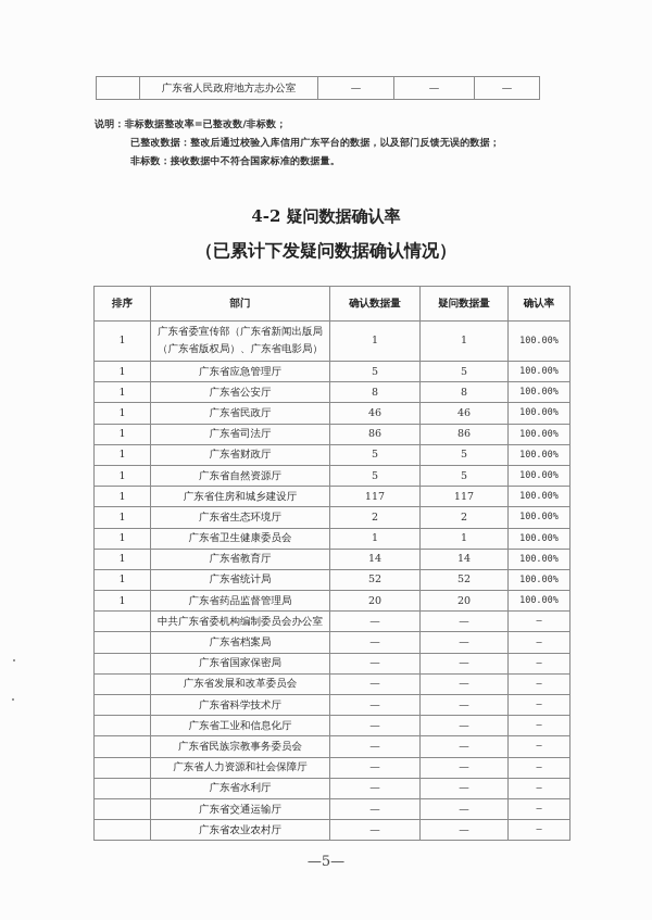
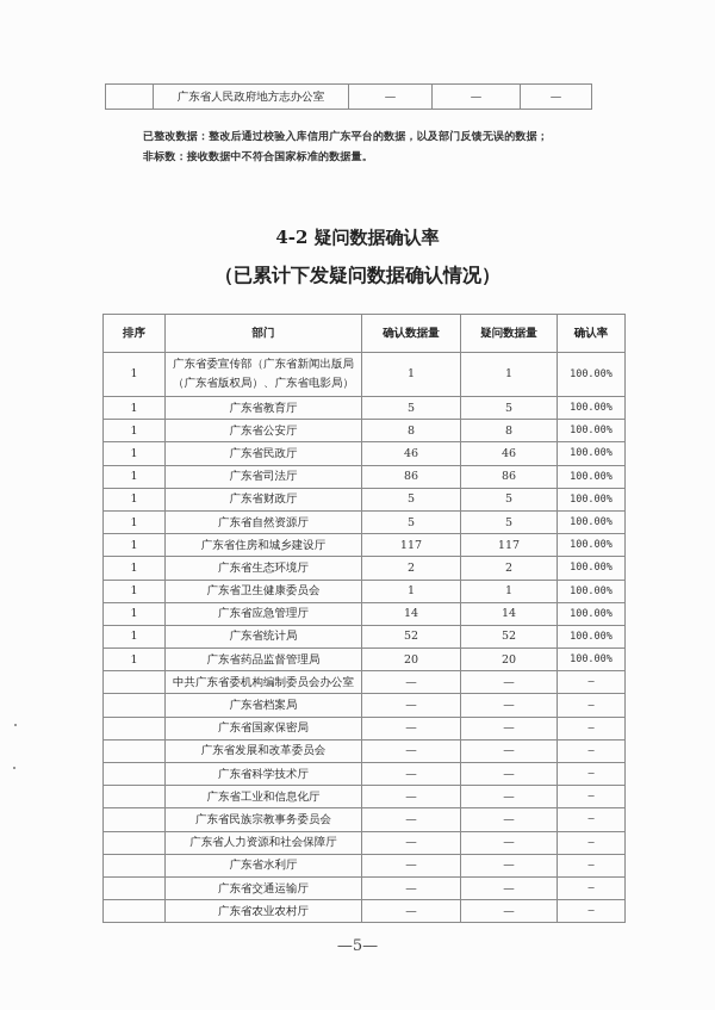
  	广东省人民政府地方志办公室	—	—	—
- 说明：非标数据整改率=已整改数/非标数；
  已整改数据：整改后通过校验入库信用广东平台的数据，以及部门反馈无误的数据；
  非标数：接收数据中不符合国家标准的数据量。
  4-2 疑问数据确认率
  （已累计下发疑问数据确认情况）
  排序	部门	确认数据量	疑问数据量	确认率
  1	广东省委宣传部（广东省新闻出版局 （广东省版权局）、广东省电影局）	1	1	100.00%
- 1	广东省应急管理厅	5	5	100.00%
+ 1	广东省教育厅	5	5	100.00%
  1	广东省公安厅	8	8	100.00%
  1	广东省民政厅	46	46	100.00%
  1	广东省司法厅	86	86	100.00%
  1	广东省财政厅	5	5	100.00%
  1	广东省自然资源厅	5	5	100.00%
  1	广东省住房和城乡建设厅	117	117	100.00%
  1	广东省生态环境厅	2	2	100.00%
  1	广东省卫生健康委员会	1	1	100.00%
- 1	广东省教育厅	14	14	100.00%
+ 1	广东省应急管理厅	14	14	100.00%
  1	广东省统计局	52	52	100.00%
  1	广东省药品监督管理局	20	20	100.00%
  	中共广东省委机构编制委员会办公室	—	—	—
  	广东省档案局	—	—	—
  	广东省国家保密局	—	—	—
  	广东省发展和改革委员会	—	—	—
  	广东省科学技术厅	—	—	—
  	广东省工业和信息化厅	—	—	—
  	广东省民族宗教事务委员会	—	—	—
  	广东省人力资源和社会保障厅	—	—	—
  	广东省水利厅	—	—	—
  	广东省交通运输厅	—	—	—
  	广东省农业农村厅	—	—	—
  —5—
